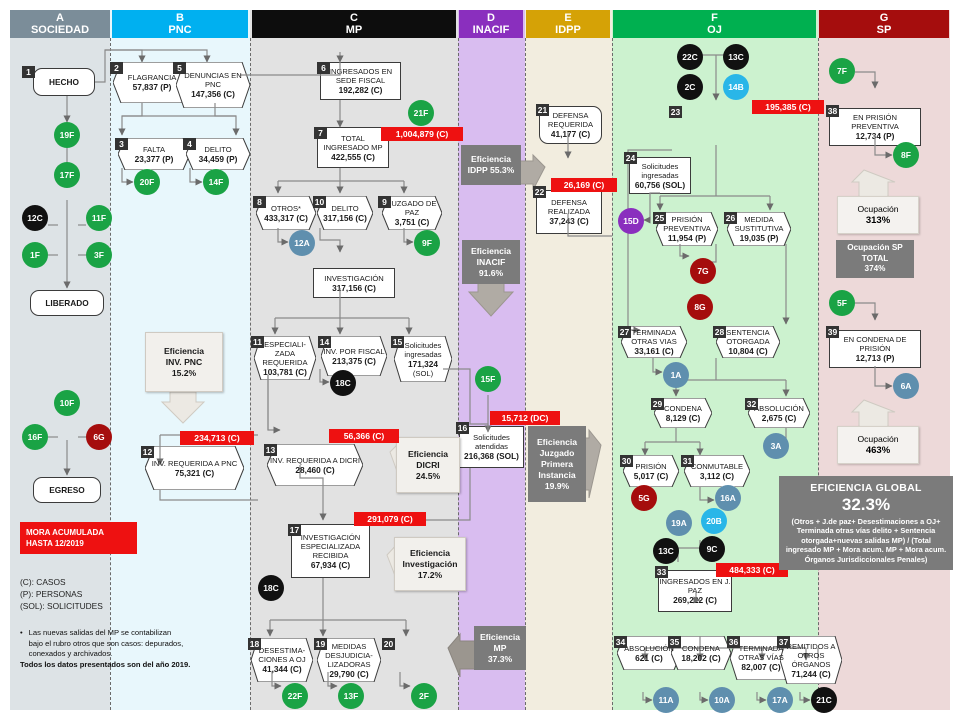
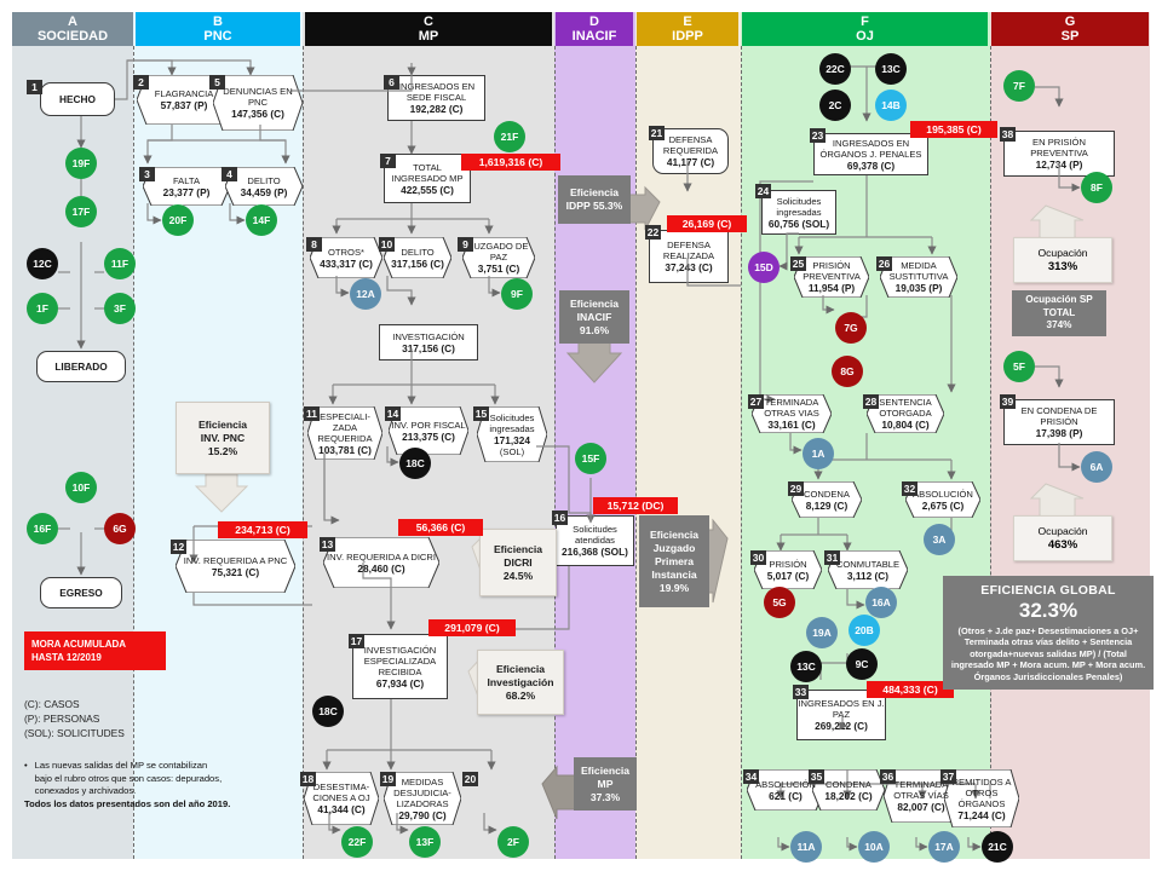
  A
  SOCIEDAD
  B
  PNC
  C
  MP
  D
  INACIF
  E
  IDPP
  F
  OJ
  G
  SP
  1
  HECHO
  19F
  17F
  12C
  11F
  1F
  3F
  LIBERADO
  10F
  16F
  6G
  EGRESO
  MORA ACUMULADA
  HASTA 12/2019
  (C): CASOS
  (P): PERSONAS
  (SOL): SOLICITUDES
  •
  Las nuevas salidas del MP se contabilizan
  bajo el rubro otros que son casos: depurados,
  conexados y archivados.
  Todos los datos presentados son del año 2019.
  2
  FLAGRANCIA
  57,837 (P)
  5
  DENUNCIAS EN PNC
  147,356 (C)
  3
  FALTA
  23,377 (P)
  4
  DELITO
  34,459 (P)
  20F
  14F
  Eficiencia
  INV. PNC
  15.2%
  234,713 (C)
  12
  INV. REQUERIDA A PNC
  75,321 (C)
  6
  NGRESADOS EN SEDE FISCAL
  192,282 (C)
  21F
- 1,004,879 (C)
+ 1,619,316 (C)
  7
  TOTAL INGRESADO MP
  422,555 (C)
  8
  OTROS*
  433,317 (C)
  10
  DELITO
  317,156 (C)
  9
  UZGADO DE PAZ
  3,751 (C)
  12A
  9F
  INVESTIGACIÓN
  317,156 (C)
  11
  ESPECIALI-ZADA REQUERIDA
  103,781 (C)
  14
  INV. POR FISCAL
  213,375 (C)
  15
  Solicitudes ingresadas
  171,324
  (SOL)
  18C
  56,366 (C)
  13
  INV. REQUERIDA A DICRI
  28,460 (C)
  Eficiencia
  DICRI
  24.5%
  291,079 (C)
  17
  INVESTIGACIÓN ESPECIALIZADA RECIBIDA
  67,934 (C)
  18C
  Eficiencia
  Investigación
- 17.2%
+ 68.2%
  18
  DESESTIMA-CIONES A OJ
  41,344 (C)
  19
  MEDIDAS DESJUDICIA-LIZADORAS
  29,790 (C)
  20
  22F
  13F
  2F
  Eficiencia
  IDPP 55.3%
  Eficiencia
  INACIF
  91.6%
  15F
  15,712 (DC)
  16
  Solicitudes atendidas
  216,368 (SOL)
  Eficiencia
  MP
  37.3%
  21
  DEFENSA REQUERIDA
  41,177 (C)
  26,169 (C)
  22
  DEFENSA REALIZADA
  37,23 (C)
  Eficiencia
  Juzgado
  Primera
  Instancia
  19.9%
  22C
  13C
  2C
  14B
  195,385 (C)
  23
+ INGRESADOS EN ÓRGANOS J. PENALES
+ 69,378 (C)
  24
  Solicitudes ingresadas
  60,756 (SOL)
  15D
  25
  PRISIÓN PREVENTIVA
  11,954 (P)
  26
  MEDIDA SUSTITUTIVA
  19,035 (P)
  7G
  8G
  27
  TERMINADA OTRAS VIAS
  33,161 (C)
  28
  SENTENCIA OTORGADA
  10,804 (C)
  1A
  29
  CONDENA
  8,129 (C)
  32
  BSOLUCIÓN
  2,675 (C)
  3A
  30
  PRISIÓN
  5,017 (C)
  31
  ONMUTABLE
  3,112 (C)
  5G
  16A
  19A
  20B
  13C
  9C
  484,333 (C)
  33
  INGRESADOS EN J. PAZ
  269,22 (C)
  34
  ABSOLUCIÓN
  621 (C)
  35
  CONDENA
  18,202 (C)
  36
  TERMINADA OTRAS VÍAS
  82,007 (C)
  37
  EMITIDOS A OTROS ÓRGANOS
  71,244 (C)
  11A
  10A
  17A
  21C
  EFICIENCIA GLOBAL
  32.3%
  (Otros + J.de paz+ Desestimaciones a OJ+ Terminada otras vías delito + Sentencia otorgada+nuevas salidas MP) / (Total ingresado MP + Mora acum. MP + Mora acum. Órganos Jurisdiccionales Penales)
  7F
  38
  EN PRISIÓN PREVENTIVA
  12,734 (P)
  8F
  Ocupación
  313%
  Ocupación SP
  TOTAL
  374%
  5F
  39
  EN CONDENA DE PRISIÓN
- 12,713 (P)
+ 17,398 (P)
  6A
  Ocupación
  463%
